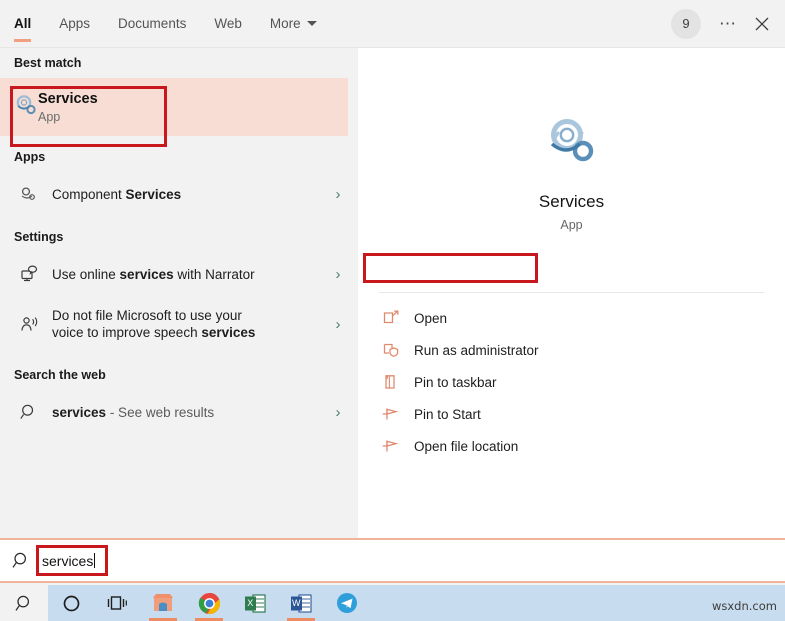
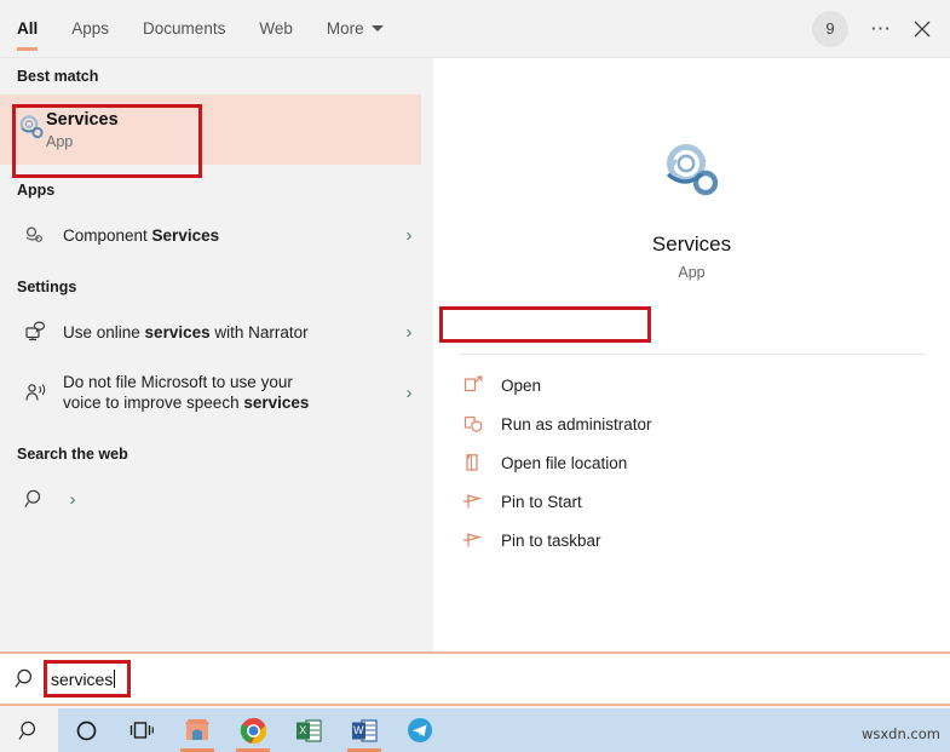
  All
  Apps
  Documents
  Web
  More
  9
  ⋯
  Best match
  Services
  App
  Apps
  Component Services
  ›
  Settings
  Use online services with Narrator
  ›
  Do not file Microsoft to use your
  voice to improve speech services
  ›
  Search the web
- services - See web results
  ›
  Services
  App
  Open
  Run as administrator
- Pin to taskbar
+ Open file location
  Pin to Start
- Open file location
+ Pin to taskbar
  services
  X
  W
  wsxdn.com
